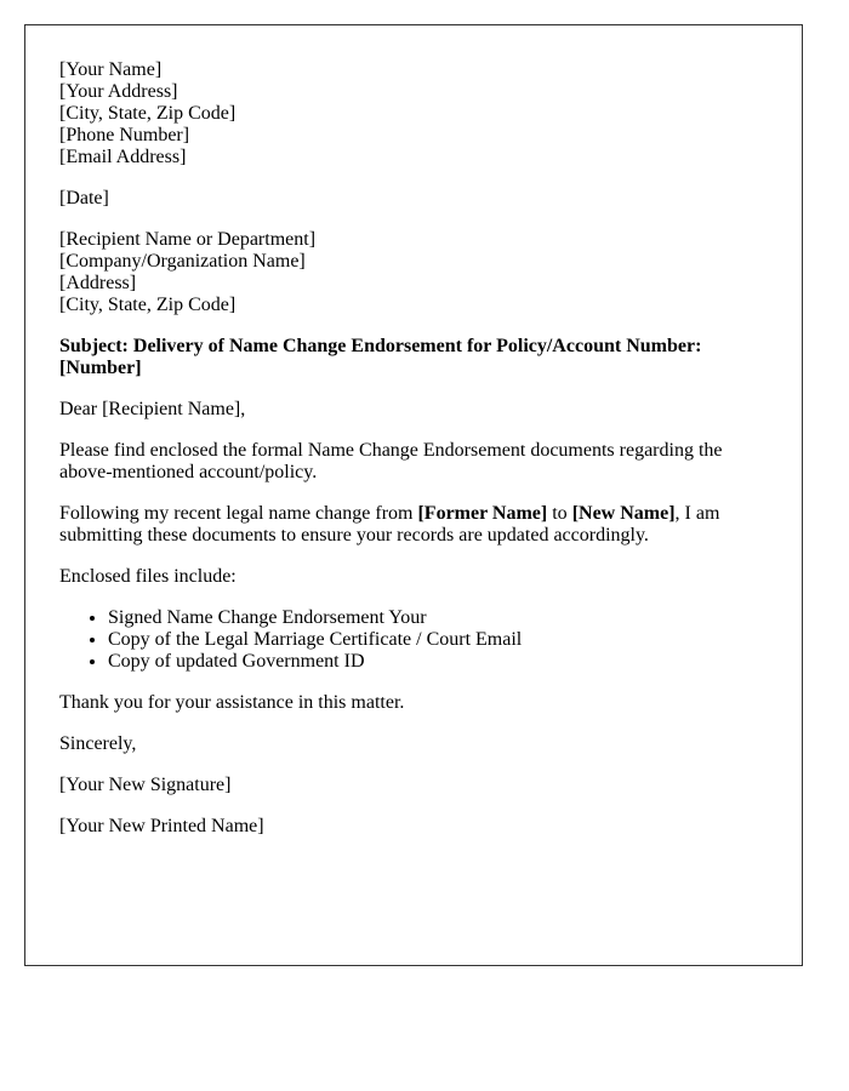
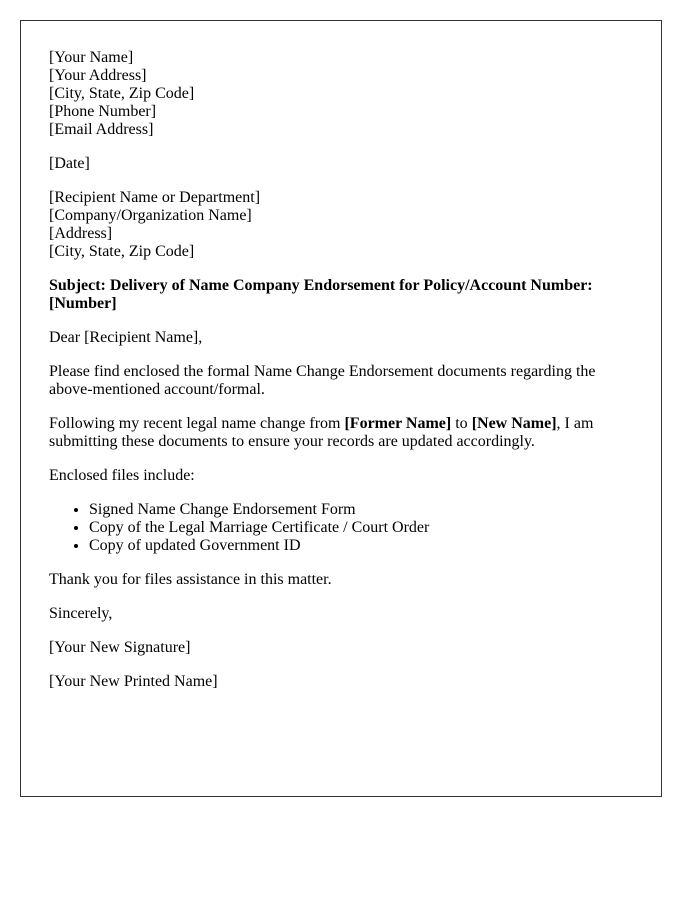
  [Your Name]
  [Your Address]
  [City, State, Zip Code]
  [Phone Number]
  [Email Address]
  [Date]
  [Recipient Name or Department]
  [Company/Organization Name]
  [Address]
  [City, State, Zip Code]
- Subject: Delivery of Name Change Endorsement for Policy/Account Number: [Number]
+ Subject: Delivery of Name Company Endorsement for Policy/Account Number: [Number]
  Dear [Recipient Name],
- Please find enclosed the formal Name Change Endorsement documents regarding the above-mentioned account/policy.
+ Please find enclosed the formal Name Change Endorsement documents regarding the above-mentioned account/formal.
  Following my recent legal name change from [Former Name] to [New Name], I am submitting these documents to ensure your records are updated accordingly.
  Enclosed files include:
- Signed Name Change Endorsement Your
+ Signed Name Change Endorsement Form
- Copy of the Legal Marriage Certificate / Court Email
+ Copy of the Legal Marriage Certificate / Court Order
  Copy of updated Government ID
- Thank you for your assistance in this matter.
+ Thank you for files assistance in this matter.
  Sincerely,
  [Your New Signature]
  [Your New Printed Name]
